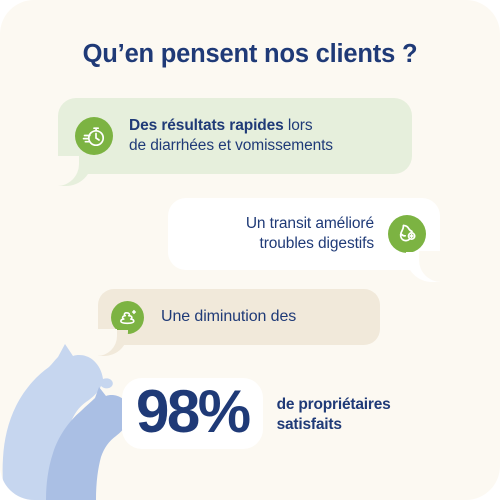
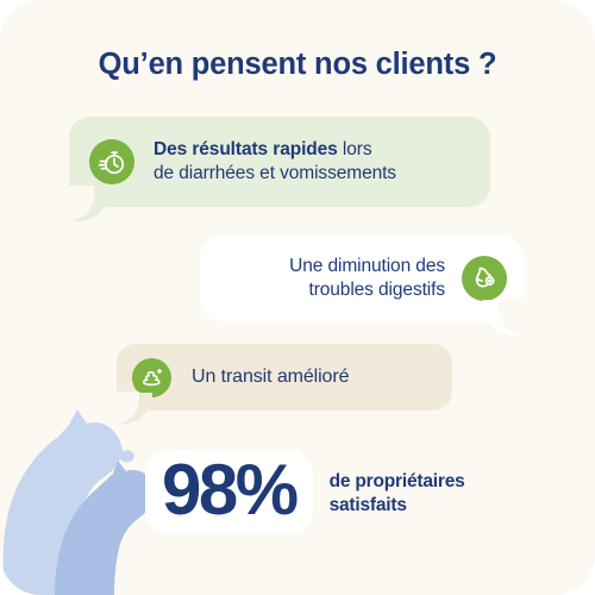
  Qu’en pensent nos clients ?
  Des résultats rapides lors
  de diarrhées et vomissements
- Un transit amélioré
+ Une diminution des
  troubles digestifs
- Une diminution des
+ Un transit amélioré
  98%
  de propriétaires
  satisfaits
